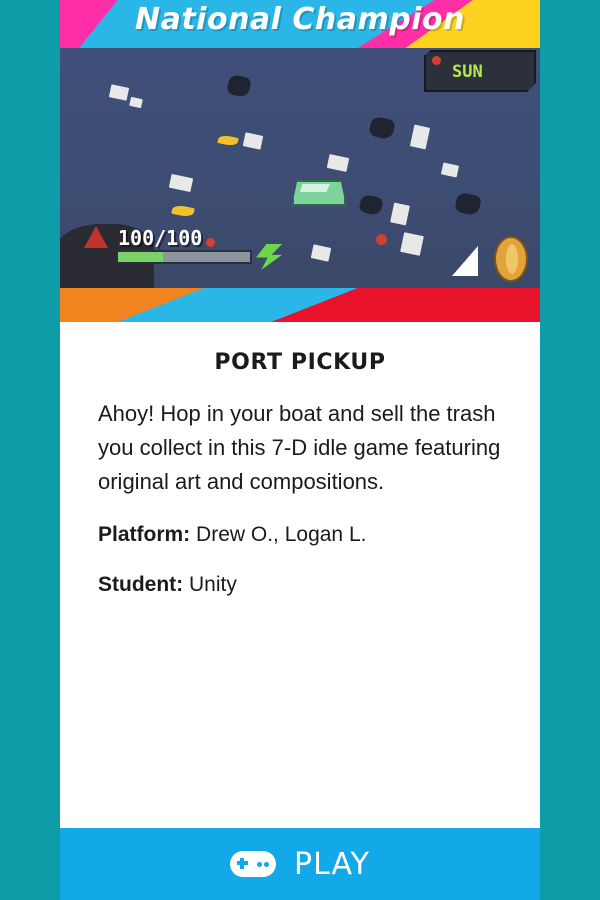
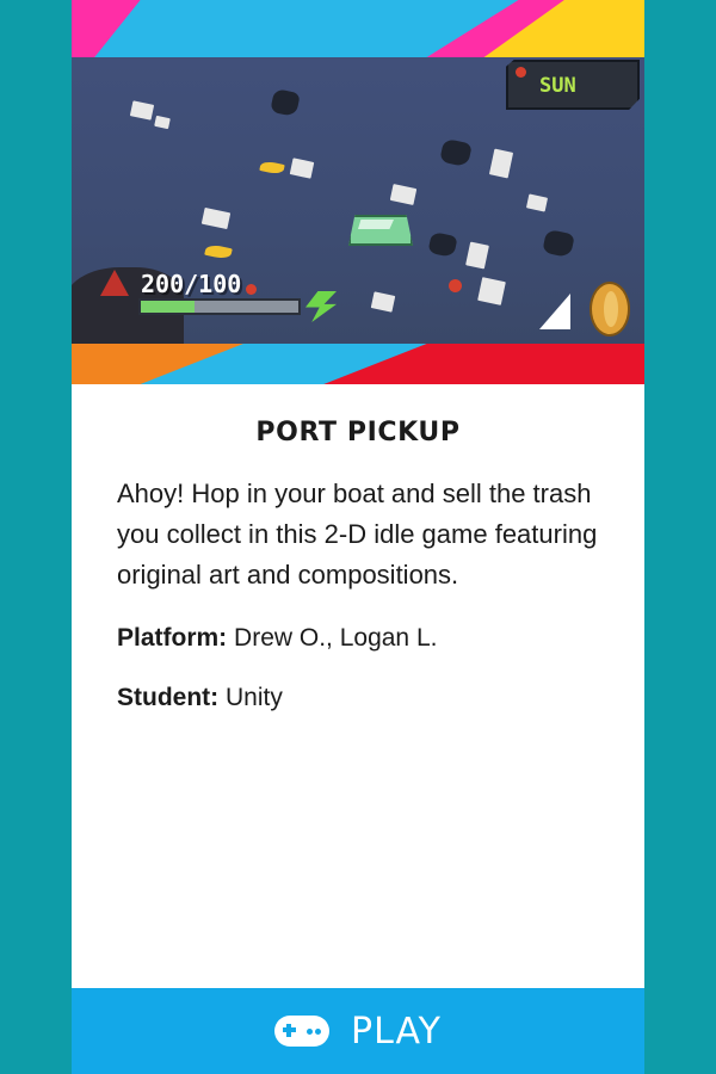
- National Champion
- 100/100
+ 200/100
  SUN
  PORT PICKUP
- Ahoy! Hop in your boat and sell the trash you collect in this 7-D idle game featuring original art and compositions.
+ Ahoy! Hop in your boat and sell the trash you collect in this 2-D idle game featuring original art and compositions.
  Platform: Drew O., Logan L.
  Student: Unity
  PLAY
